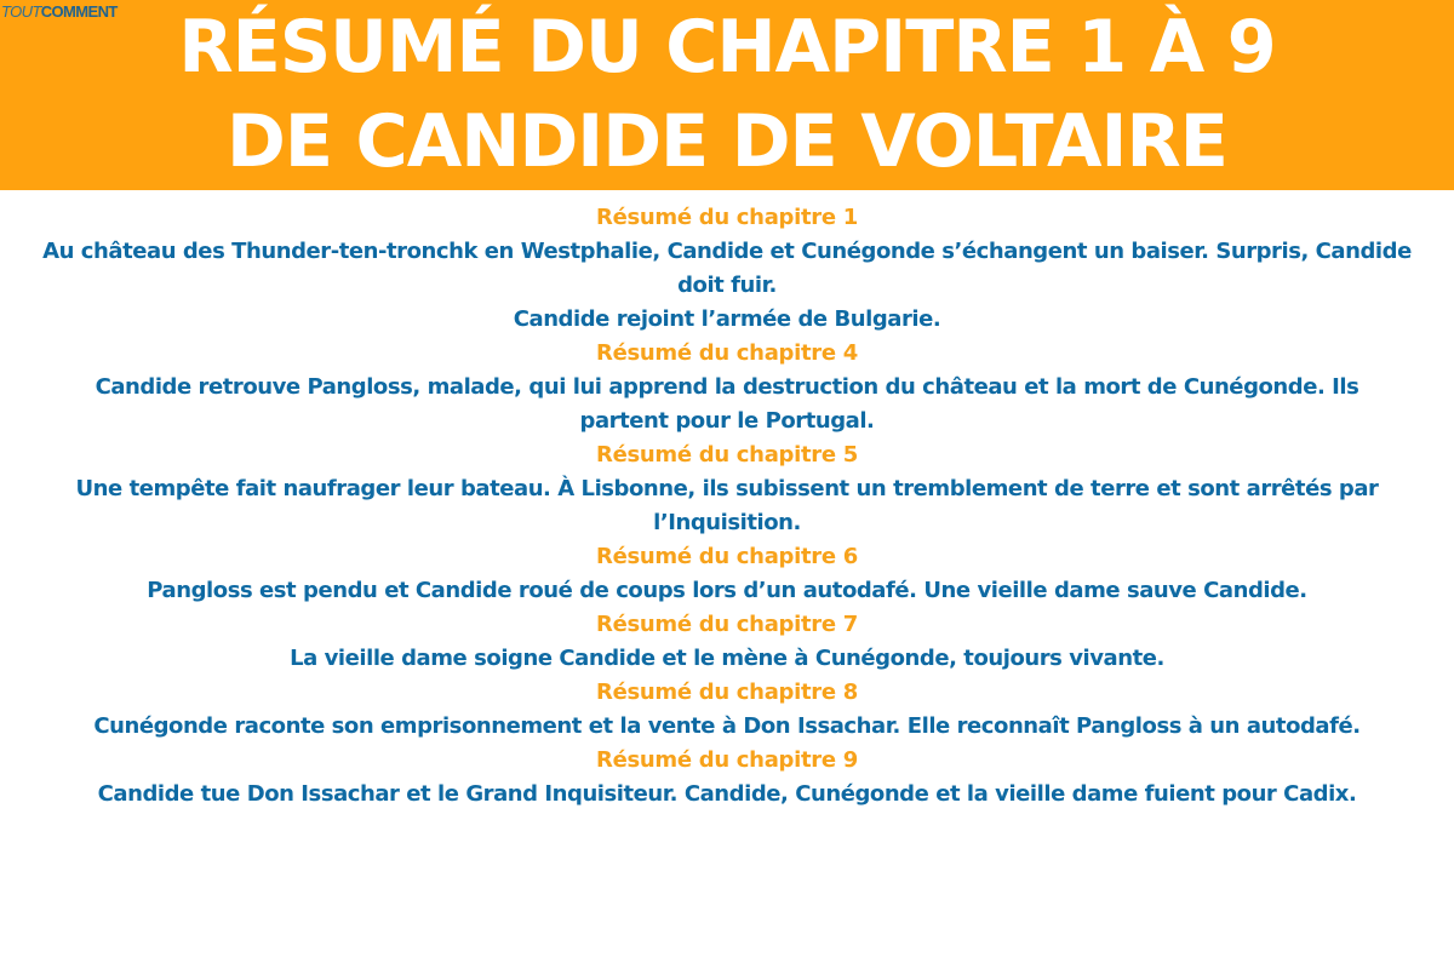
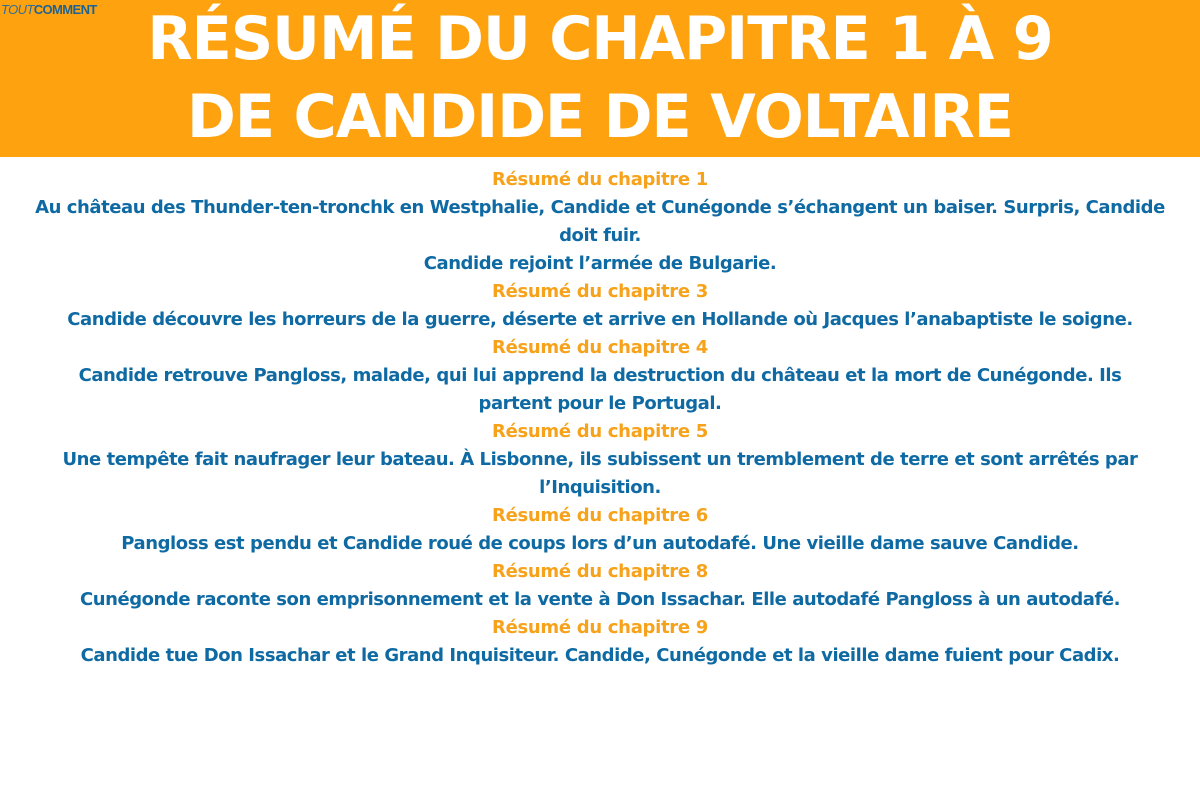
  TOUTCOMMENT
  RÉSUMÉ DU CHAPITRE 1 À 9
  DE CANDIDE DE VOLTAIRE
  Résumé du chapitre 1
  Au château des Thunder-ten-tronchk en Westphalie, Candide et Cunégonde s’échangent un baiser. Surpris, Candide doit fuir.
  Candide rejoint l’armée de Bulgarie.
+ Résumé du chapitre 3
+ Candide découvre les horreurs de la guerre, déserte et arrive en Hollande où Jacques l’anabaptiste le soigne.
  Résumé du chapitre 4
  Candide retrouve Pangloss, malade, qui lui apprend la destruction du château et la mort de Cunégonde. Ils partent pour le Portugal.
  Résumé du chapitre 5
  Une tempête fait naufrager leur bateau. À Lisbonne, ils subissent un tremblement de terre et sont arrêtés par l’Inquisition.
  Résumé du chapitre 6
  Pangloss est pendu et Candide roué de coups lors d’un autodafé. Une vieille dame sauve Candide.
- Résumé du chapitre 7
- La vieille dame soigne Candide et le mène à Cunégonde, toujours vivante.
  Résumé du chapitre 8
- Cunégonde raconte son emprisonnement et la vente à Don Issachar. Elle reconnaît Pangloss à un autodafé.
+ Cunégonde raconte son emprisonnement et la vente à Don Issachar. Elle autodafé Pangloss à un autodafé.
  Résumé du chapitre 9
  Candide tue Don Issachar et le Grand Inquisiteur. Candide, Cunégonde et la vieille dame fuient pour Cadix.
